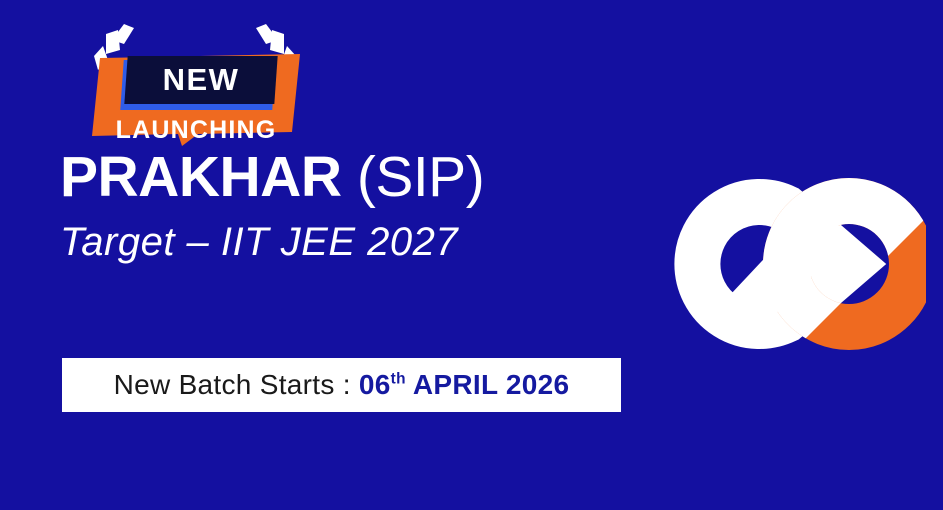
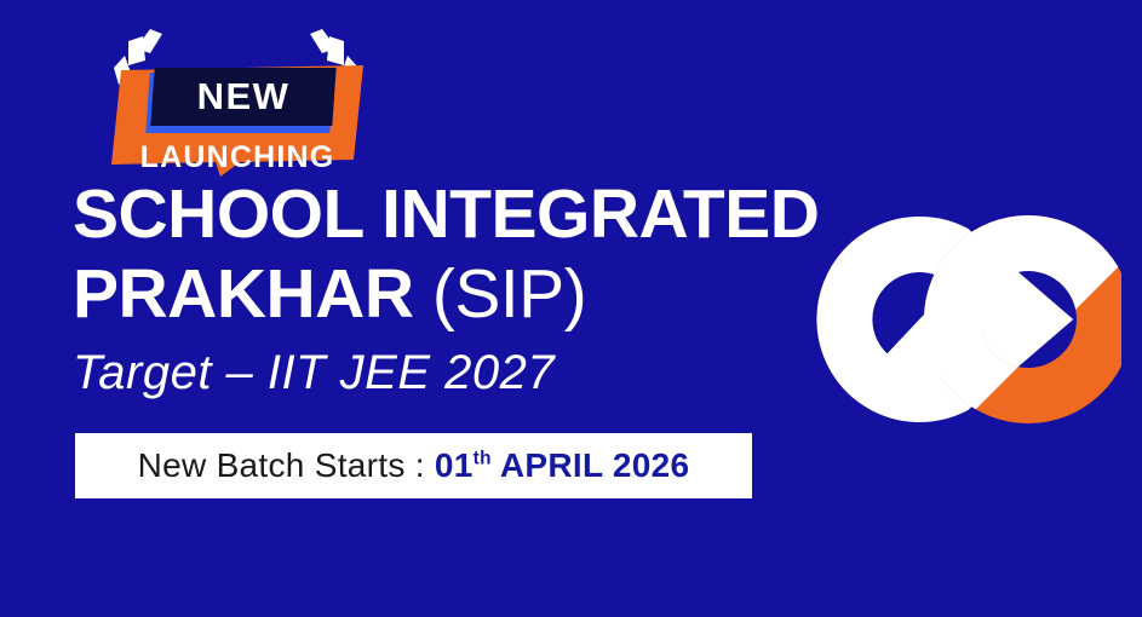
  NEW
  LAUNCHING
+ SCHOOL INTEGRATED
  PRAKHAR (SIP)
  Target – IIT JEE 2027
- New Batch Starts : 06th APRIL 2026
+ New Batch Starts : 01th APRIL 2026
